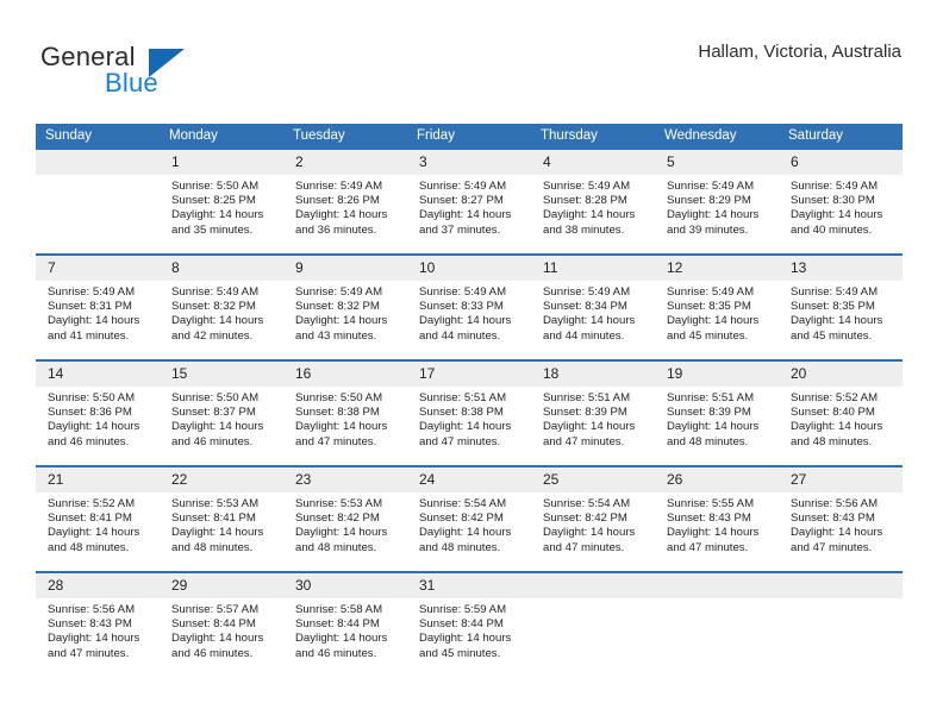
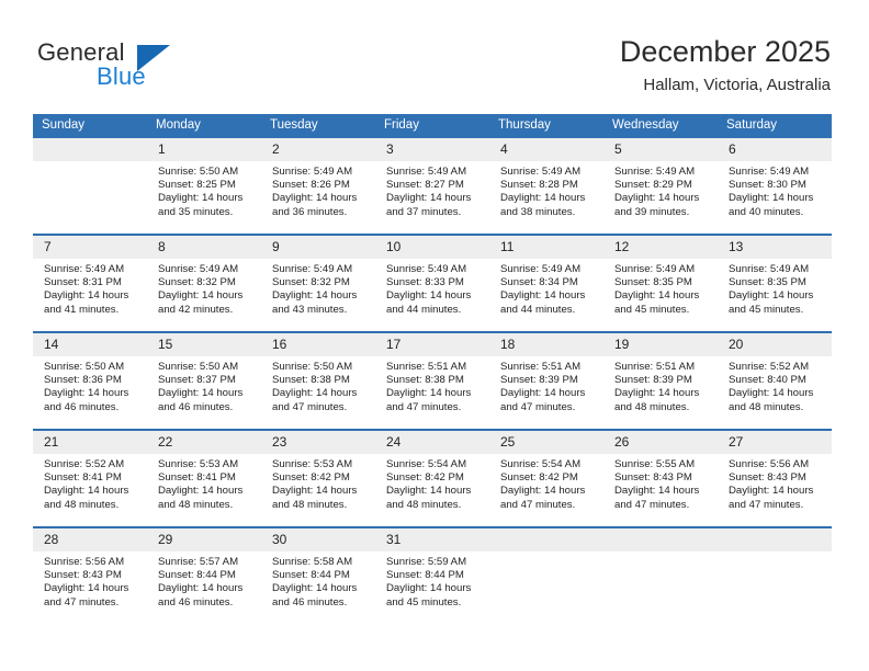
  General
  Blue
+ December 2025
  Hallam, Victoria, Australia
  Sunday
  Monday
  Tuesday
  Friday
  Thursday
  Wednesday
  Saturday
  1
  2
  3
  4
  5
  6
  Sunrise: 5:50 AM
  Sunset: 8:25 PM
  Daylight: 14 hours
  and 35 minutes.
  Sunrise: 5:49 AM
  Sunset: 8:26 PM
  Daylight: 14 hours
  and 36 minutes.
  Sunrise: 5:49 AM
  Sunset: 8:27 PM
  Daylight: 14 hours
  and 37 minutes.
  Sunrise: 5:49 AM
  Sunset: 8:28 PM
  Daylight: 14 hours
  and 38 minutes.
  Sunrise: 5:49 AM
  Sunset: 8:29 PM
  Daylight: 14 hours
  and 39 minutes.
  Sunrise: 5:49 AM
  Sunset: 8:30 PM
  Daylight: 14 hours
  and 40 minutes.
  7
  8
  9
  10
  11
  12
  13
  Sunrise: 5:49 AM
  Sunset: 8:31 PM
  Daylight: 14 hours
  and 41 minutes.
  Sunrise: 5:49 AM
  Sunset: 8:32 PM
  Daylight: 14 hours
  and 42 minutes.
  Sunrise: 5:49 AM
  Sunset: 8:32 PM
  Daylight: 14 hours
  and 43 minutes.
  Sunrise: 5:49 AM
  Sunset: 8:33 PM
  Daylight: 14 hours
  and 44 minutes.
  Sunrise: 5:49 AM
  Sunset: 8:34 PM
  Daylight: 14 hours
  and 44 minutes.
  Sunrise: 5:49 AM
  Sunset: 8:35 PM
  Daylight: 14 hours
  and 45 minutes.
  Sunrise: 5:49 AM
  Sunset: 8:35 PM
  Daylight: 14 hours
  and 45 minutes.
  14
  15
  16
  17
  18
  19
  20
  Sunrise: 5:50 AM
  Sunset: 8:36 PM
  Daylight: 14 hours
  and 46 minutes.
  Sunrise: 5:50 AM
  Sunset: 8:37 PM
  Daylight: 14 hours
  and 46 minutes.
  Sunrise: 5:50 AM
  Sunset: 8:38 PM
  Daylight: 14 hours
  and 47 minutes.
  Sunrise: 5:51 AM
  Sunset: 8:38 PM
  Daylight: 14 hours
  and 47 minutes.
  Sunrise: 5:51 AM
  Sunset: 8:39 PM
  Daylight: 14 hours
  and 47 minutes.
  Sunrise: 5:51 AM
  Sunset: 8:39 PM
  Daylight: 14 hours
  and 48 minutes.
  Sunrise: 5:52 AM
  Sunset: 8:40 PM
  Daylight: 14 hours
  and 48 minutes.
  21
  22
  23
  24
  25
  26
  27
  Sunrise: 5:52 AM
  Sunset: 8:41 PM
  Daylight: 14 hours
  and 48 minutes.
  Sunrise: 5:53 AM
  Sunset: 8:41 PM
  Daylight: 14 hours
  and 48 minutes.
  Sunrise: 5:53 AM
  Sunset: 8:42 PM
  Daylight: 14 hours
  and 48 minutes.
  Sunrise: 5:54 AM
  Sunset: 8:42 PM
  Daylight: 14 hours
  and 48 minutes.
  Sunrise: 5:54 AM
  Sunset: 8:42 PM
  Daylight: 14 hours
  and 47 minutes.
  Sunrise: 5:55 AM
  Sunset: 8:43 PM
  Daylight: 14 hours
  and 47 minutes.
  Sunrise: 5:56 AM
  Sunset: 8:43 PM
  Daylight: 14 hours
  and 47 minutes.
  28
  29
  30
  31
  Sunrise: 5:56 AM
  Sunset: 8:43 PM
  Daylight: 14 hours
  and 47 minutes.
  Sunrise: 5:57 AM
  Sunset: 8:44 PM
  Daylight: 14 hours
  and 46 minutes.
  Sunrise: 5:58 AM
  Sunset: 8:44 PM
  Daylight: 14 hours
  and 46 minutes.
  Sunrise: 5:59 AM
  Sunset: 8:44 PM
  Daylight: 14 hours
  and 45 minutes.
